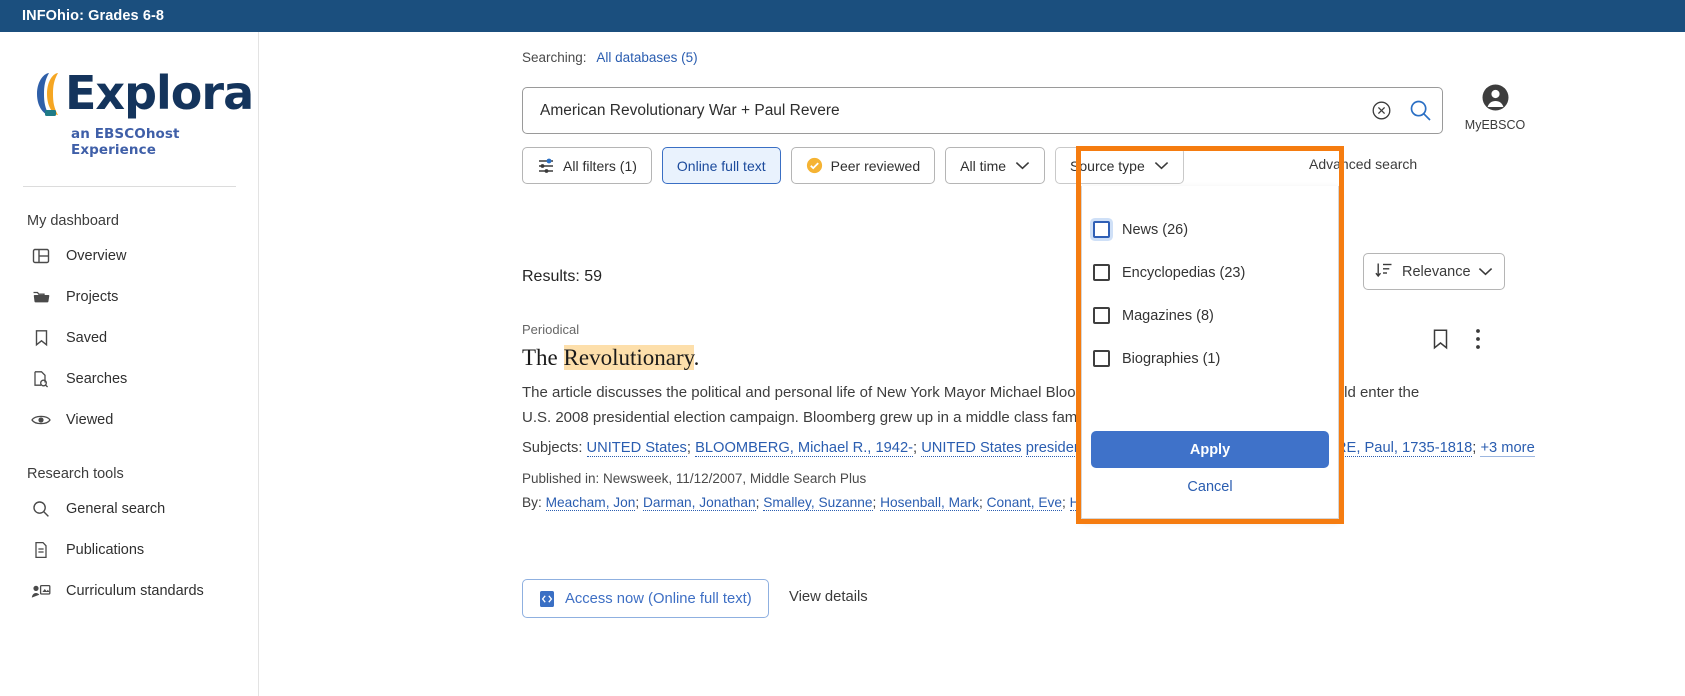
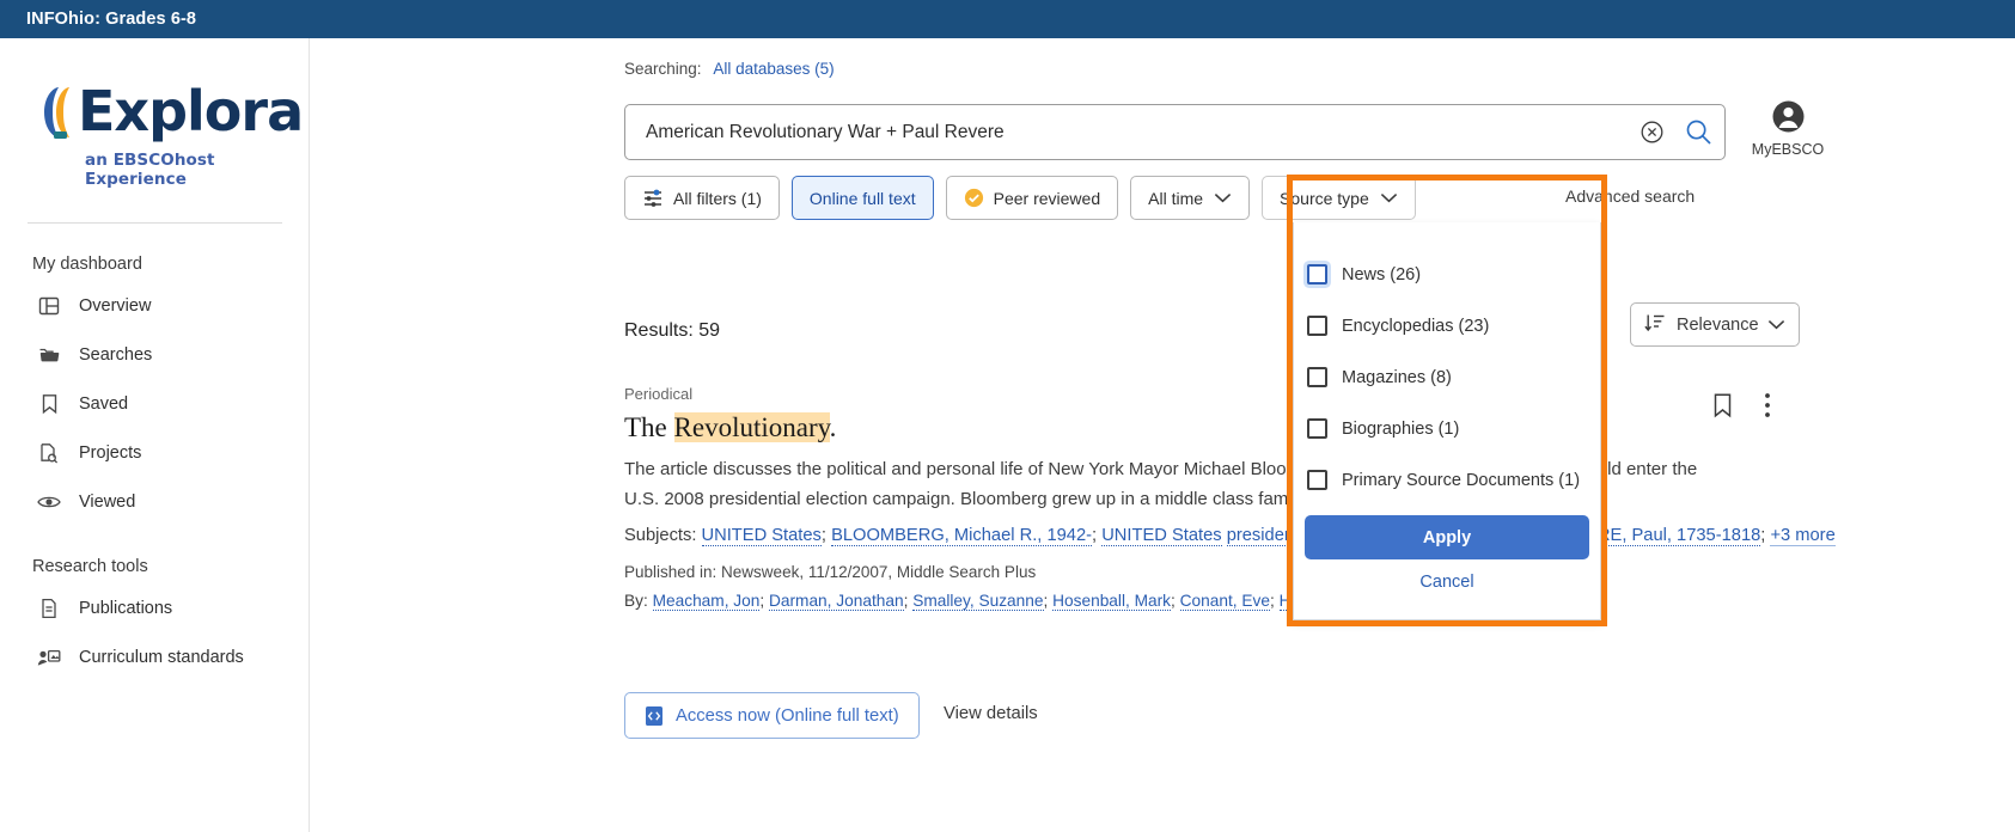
  INFOhio: Grades 6-8
  Explora
  an EBSCOhost Experience
  My dashboard
  Overview
- Projects
+ Searches
  Saved
- Searches
+ Projects
  Viewed
  Research tools
- General search
  Publications
  Curriculum standards
  Searching: All databases (5)
  American Revolutionary War + Paul Revere
  MyEBSCO
  All filters (1)
  Online full text
  Peer reviewed
  All time
  Source type
  Advanced search
  Results: 59
  Relevance
  Periodical
  The Revolutionary.
  The article discusses the political and personal life of New York Mayor Michael Bloould enter the U.S. 2008 presidential election campaign. Bloomberg grew up in a middle class fami
  Subjects: UNITED States; BLOOMBERG, Michael R., 1942-; UNITED States presiden RE, Paul, 1735-1818; +3 more
  Published in: Newsweek, 11/12/2007, Middle Search Plus
  By: Meacham, Jon; Darman, Jonathan; Smalley, Suzanne; Hosenball, Mark; Conant, Eve; H
  Access now (Online full text)
  View details
  News (26)
  Encyclopedias (23)
  Magazines (8)
  Biographies (1)
+ Primary Source Documents (1)
  Apply
  Cancel
